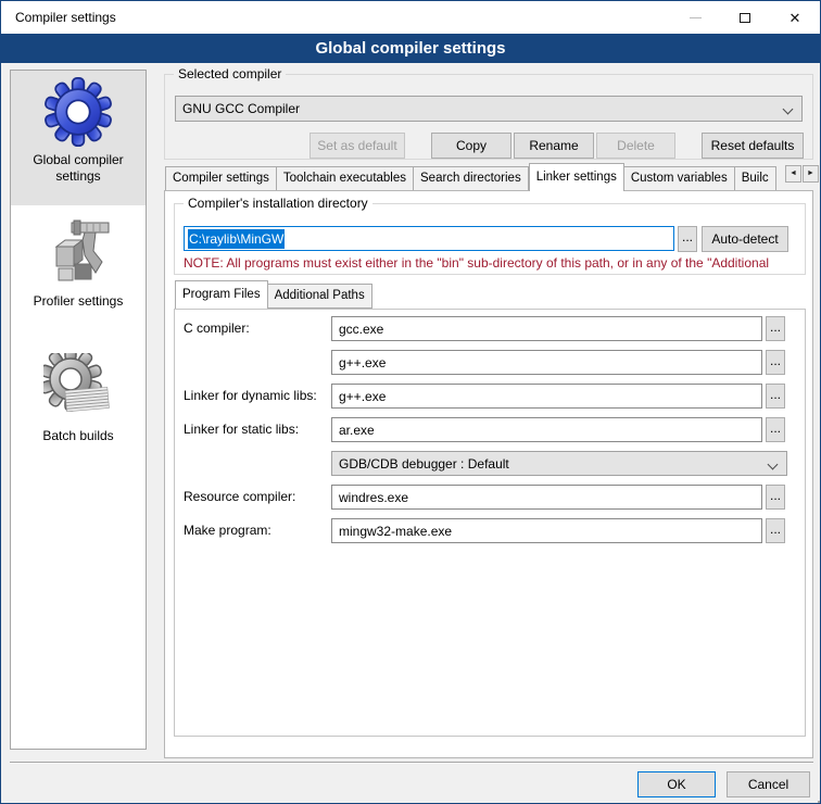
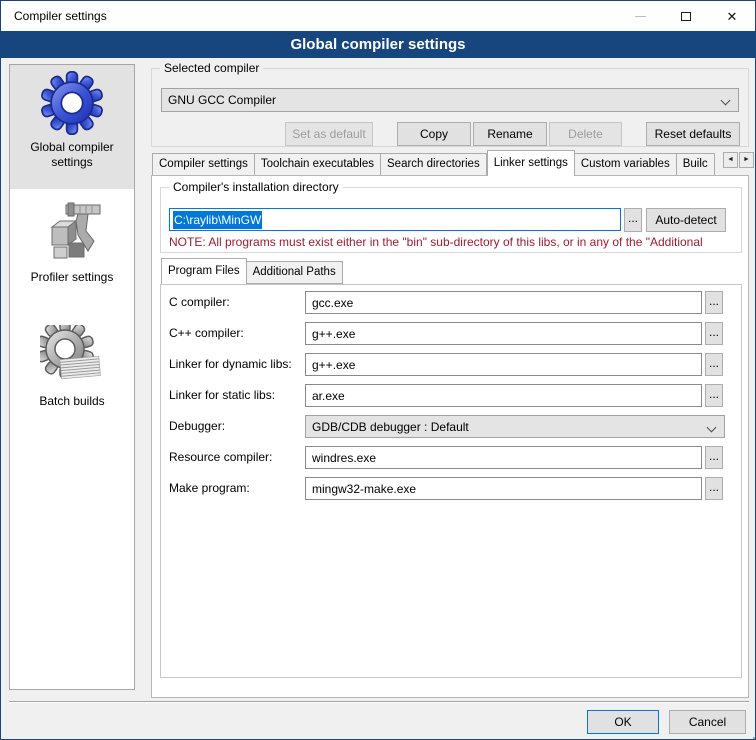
  Compiler settings
  ✕
  Global compiler settings
  Global compiler settings
  Profiler settings
  Batch builds
  Selected compiler
  GNU GCC Compiler
  Set as default
  Copy
  Rename
  Delete
  Reset defaults
  Compiler settings
  Toolchain executables
  Search directories
  Linker settings
  Custom variables
  Builc
  Compiler's installation directory
  C:\raylib\MinGW
  ...
  Auto-detect
- NOTE: All programs must exist either in the "bin" sub-directory of this path, or in any of the "Additional
+ NOTE: All programs must exist either in the "bin" sub-directory of this libs, or in any of the "Additional
  Program Files
  Additional Paths
  C compiler:
  gcc.exe
  ...
+ C++ compiler:
  g++.exe
  ...
  Linker for dynamic libs:
  g++.exe
  ...
  Linker for static libs:
  ar.exe
  ...
+ Debugger:
  GDB/CDB debugger : Default
  Resource compiler:
  windres.exe
  ...
  Make program:
  mingw32-make.exe
  ...
  OK
  Cancel
